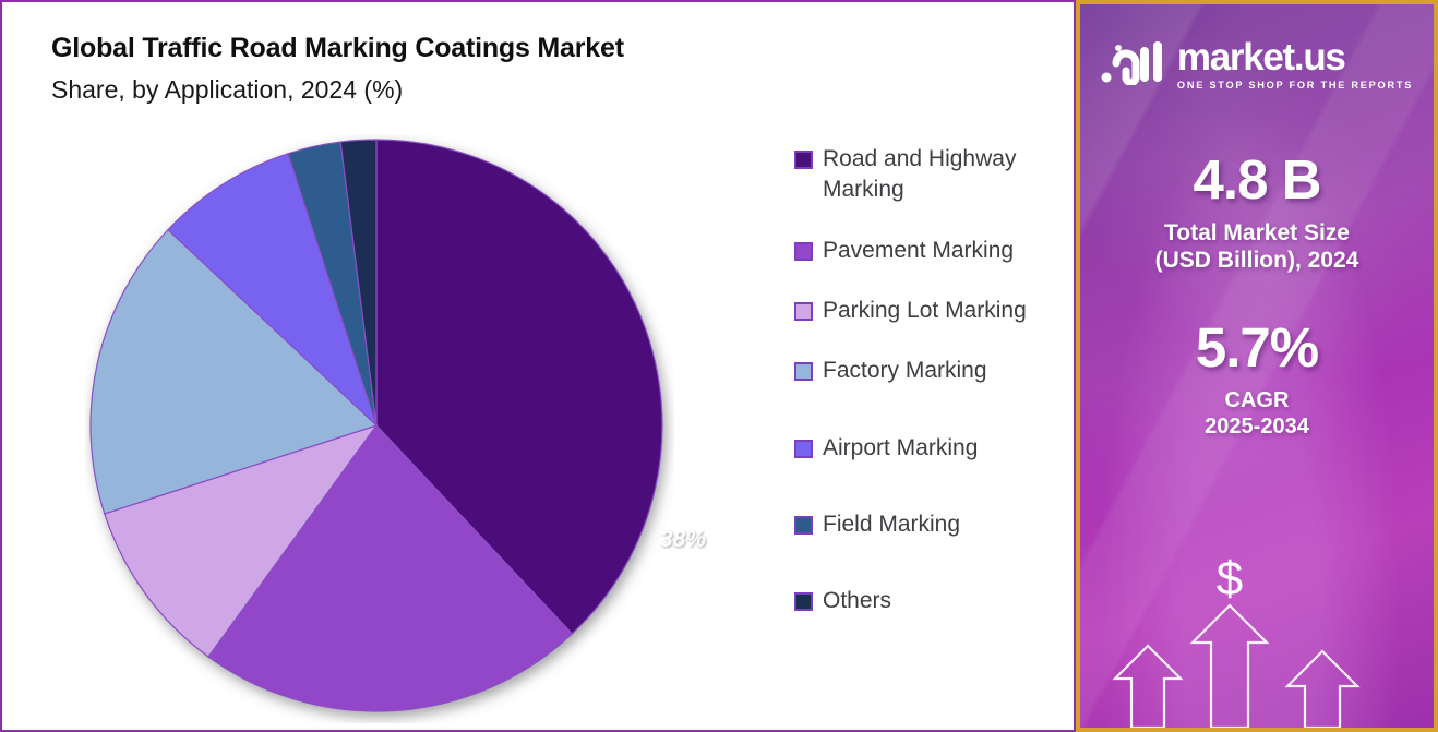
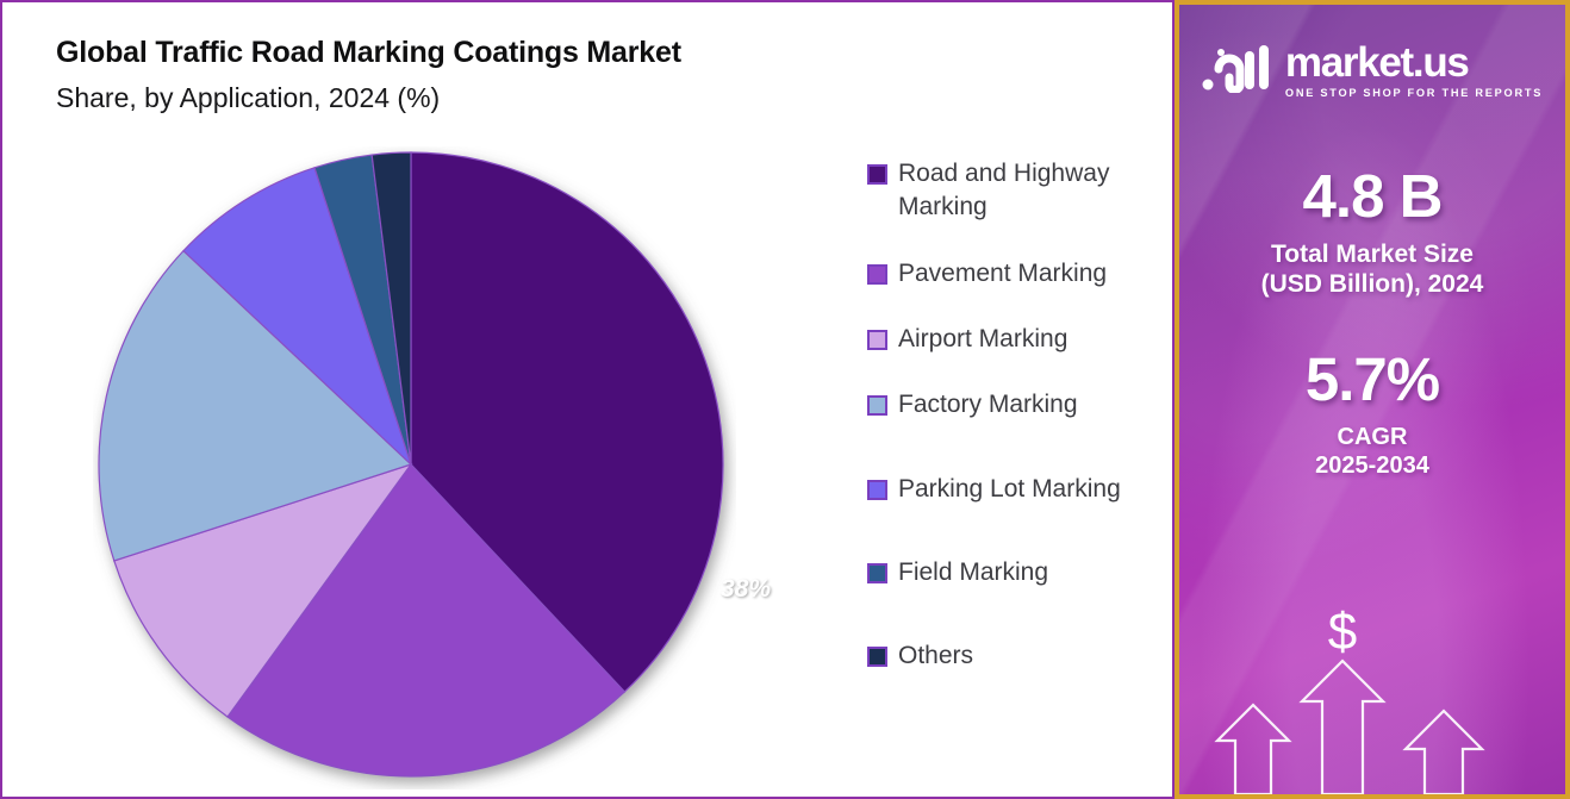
  Global Traffic Road Marking Coatings Market
  Share, by Application, 2024 (%)
  38%
  Road and Highway Marking
  Pavement Marking
- Parking Lot Marking
+ Airport Marking
  Factory Marking
- Airport Marking
+ Parking Lot Marking
  Field Marking
  Others
  market.us
  ONE STOP SHOP FOR THE REPORTS
  4.8 B
  Total Market Size
  (USD Billion), 2024
  5.7%
  CAGR
  2025-2034
  $
